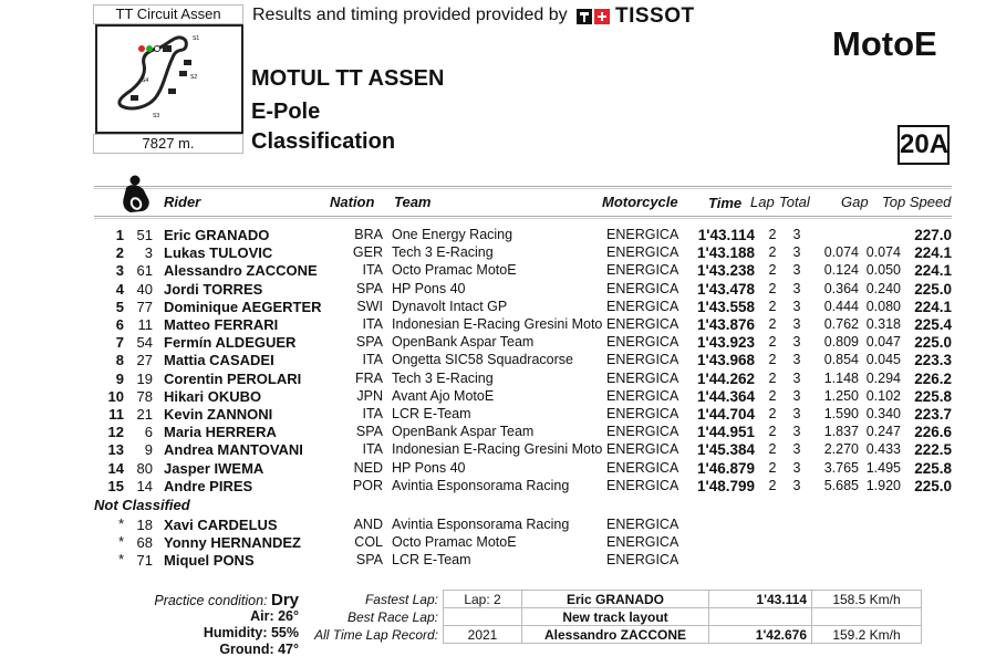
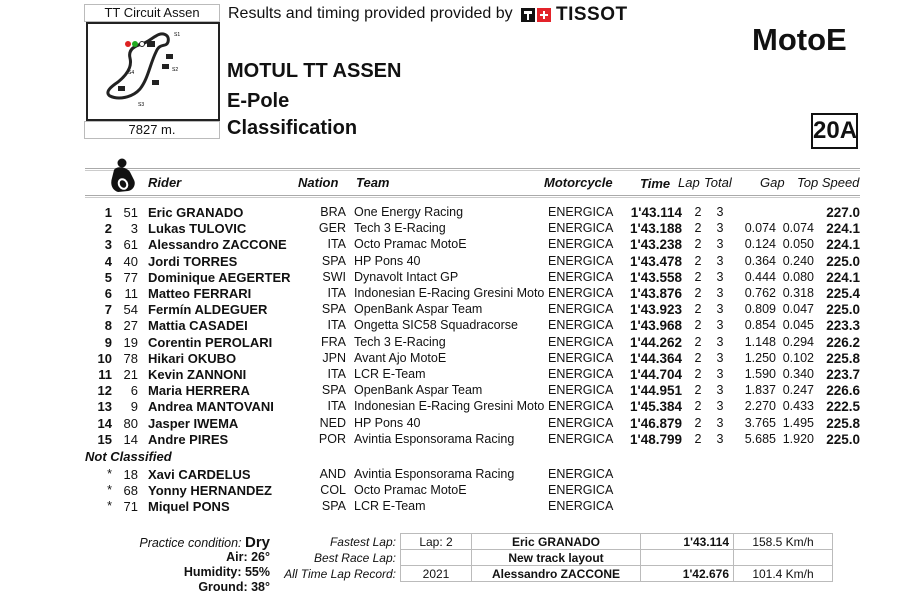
  TT Circuit Assen
  7827 m.
  Results and timing provided provided by
  TISSOT
  MOTUL TT ASSEN
  E-Pole
  Classification
  MotoE
  20A
  Rider
  Nation
  Team
  Motorcycle
  Time
  Lap
  Total
  Gap
  Top Speed
  1
  51
  Eric GRANADO
  BRA
  One Energy Racing
  ENERGICA
  1'43.114
  2
  3
  227.0
  2
  3
  Lukas TULOVIC
  GER
  Tech 3 E-Racing
  ENERGICA
  1'43.188
  2
  3
  0.074
  0.074
  224.1
  3
  61
  Alessandro ZACCONE
  ITA
  Octo Pramac MotoE
  ENERGICA
  1'43.238
  2
  3
  0.124
  0.050
  224.1
  4
  40
  Jordi TORRES
  SPA
  HP Pons 40
  ENERGICA
  1'43.478
  2
  3
  0.364
  0.240
  225.0
  5
  77
  Dominique AEGERTER
  SWI
  Dynavolt Intact GP
  ENERGICA
  1'43.558
  2
  3
  0.444
  0.080
  224.1
  6
  11
  Matteo FERRARI
  ITA
  Indonesian E-Racing Gresini Moto
  ENERGICA
  1'43.876
  2
  3
  0.762
  0.318
  225.4
  7
  54
  Fermín ALDEGUER
  SPA
  OpenBank Aspar Team
  ENERGICA
  1'43.923
  2
  3
  0.809
  0.047
  225.0
  8
  27
  Mattia CASADEI
  ITA
  Ongetta SIC58 Squadracorse
  ENERGICA
  1'43.968
  2
  3
  0.854
  0.045
  223.3
  9
  19
  Corentin PEROLARI
  FRA
  Tech 3 E-Racing
  ENERGICA
  1'44.262
  2
  3
  1.148
  0.294
  226.2
  10
  78
  Hikari OKUBO
  JPN
  Avant Ajo MotoE
  ENERGICA
  1'44.364
  2
  3
  1.250
  0.102
  225.8
  11
  21
  Kevin ZANNONI
  ITA
  LCR E-Team
  ENERGICA
  1'44.704
  2
  3
  1.590
  0.340
  223.7
  12
  6
  Maria HERRERA
  SPA
  OpenBank Aspar Team
  ENERGICA
  1'44.951
  2
  3
  1.837
  0.247
  226.6
  13
  9
  Andrea MANTOVANI
  ITA
  Indonesian E-Racing Gresini Moto
  ENERGICA
  1'45.384
  2
  3
  2.270
  0.433
  222.5
  14
  80
  Jasper IWEMA
  NED
  HP Pons 40
  ENERGICA
  1'46.879
  2
  3
  3.765
  1.495
  225.8
  15
  14
  Andre PIRES
  POR
  Avintia Esponsorama Racing
  ENERGICA
  1'48.799
  2
  3
  5.685
  1.920
  225.0
  Not Classified
  *
  18
  Xavi CARDELUS
  AND
  Avintia Esponsorama Racing
  ENERGICA
  *
  68
  Yonny HERNANDEZ
  COL
  Octo Pramac MotoE
  ENERGICA
  *
  71
  Miquel PONS
  SPA
  LCR E-Team
  ENERGICA
  Practice condition: Dry
  Air: 26°
  Humidity: 55%
- Ground: 47°
+ Ground: 38°
  Fastest Lap:	Lap: 2	Eric GRANADO	1'43.114	158.5 Km/h
  Best Race Lap:		New track layout
- All Time Lap Record:	2021	Alessandro ZACCONE	1'42.676	159.2 Km/h
+ All Time Lap Record:	2021	Alessandro ZACCONE	1'42.676	101.4 Km/h
